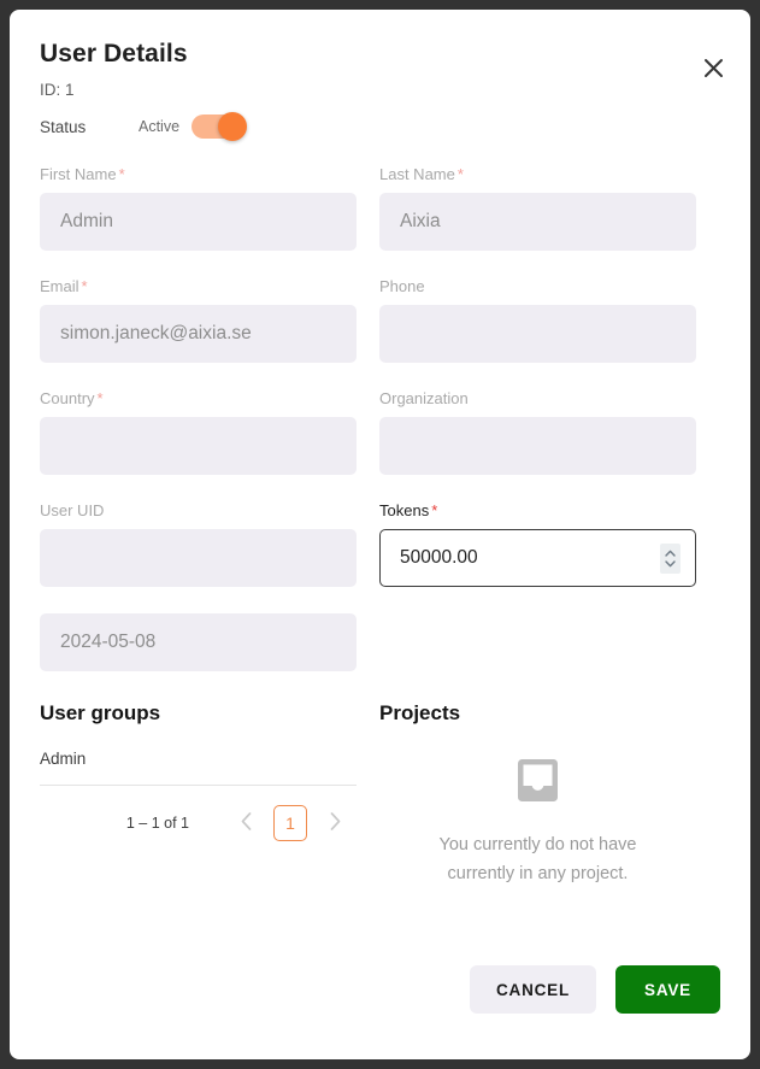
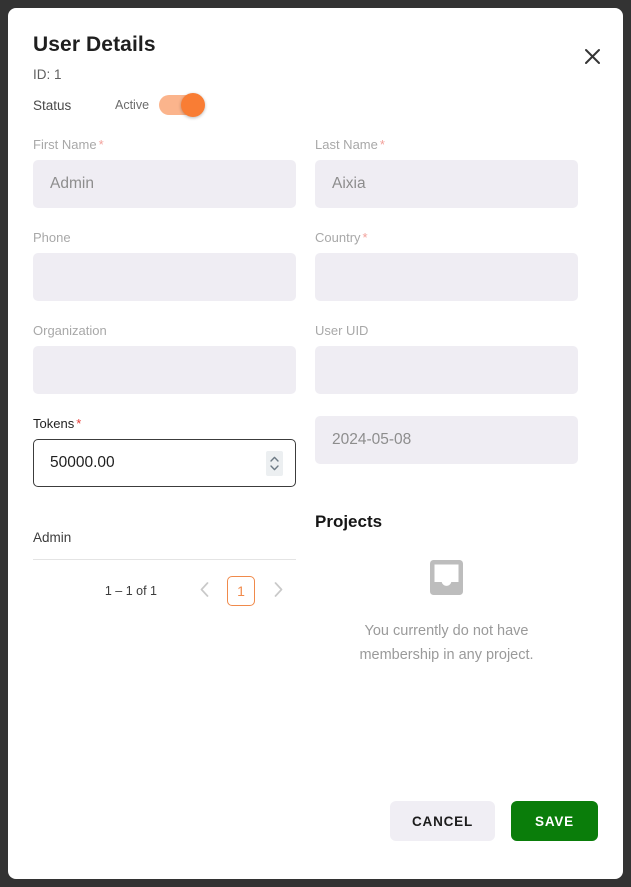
  User Details
  ID: 1
  Status
  Active
  First Name *
  Admin
  Last Name *
  Aixia
- Email *
- simon.janeck@aixia.se
  Phone
  Country *
  Organization
  User UID
  Tokens *
  50000.00
  2024-05-08
- User groups
  Admin
  1 – 1 of 1
  1
  Projects
- You currently do not have currently in any project.
+ You currently do not have membership in any project.
  CANCEL
  SAVE
